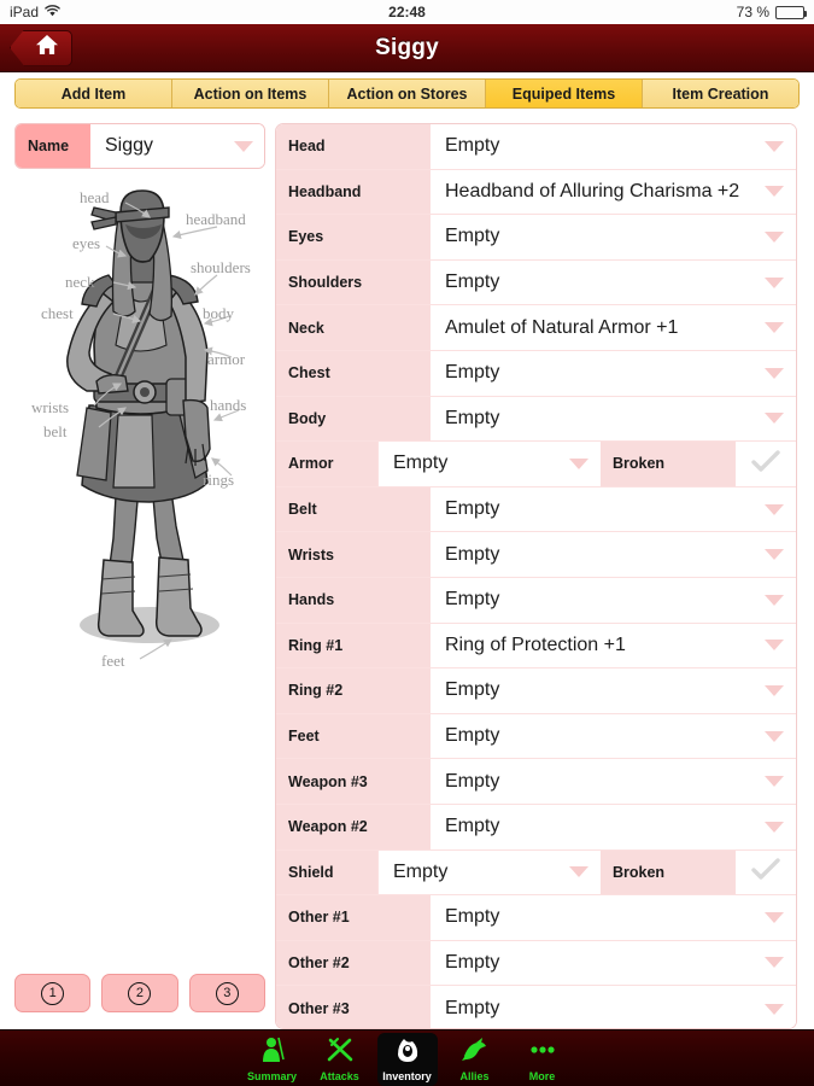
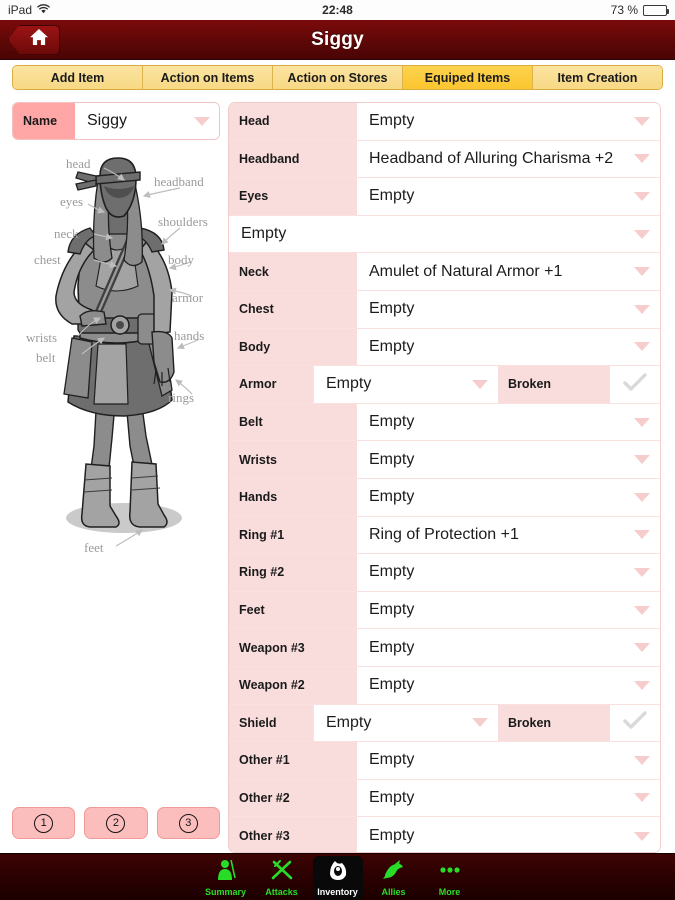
  iPad
  22:48
  73 %
  Siggy
  Add Item
  Action on Items
  Action on Stores
  Equiped Items
  Item Creation
  Name
  Siggy
  head
  headband
  eyes
  shoulders
  neck
  body
  chest
  armor
  wrists
  hands
  belt
  rings
  feet
  1
  2
  3
  Head
  Empty
  Headband
  Headband of Alluring Charisma +2
  Eyes
  Empty
- Shoulders
  Empty
  Neck
  Amulet of Natural Armor +1
  Chest
  Empty
  Body
  Empty
  Armor
  Empty
  Broken
  Belt
  Empty
  Wrists
  Empty
  Hands
  Empty
  Ring #1
  Ring of Protection +1
  Ring #2
  Empty
  Feet
  Empty
  Weapon #3
  Empty
  Weapon #2
  Empty
  Shield
  Empty
  Broken
  Other #1
  Empty
  Other #2
  Empty
  Other #3
  Empty
  Summary
  Attacks
  Inventory
  Allies
  More
